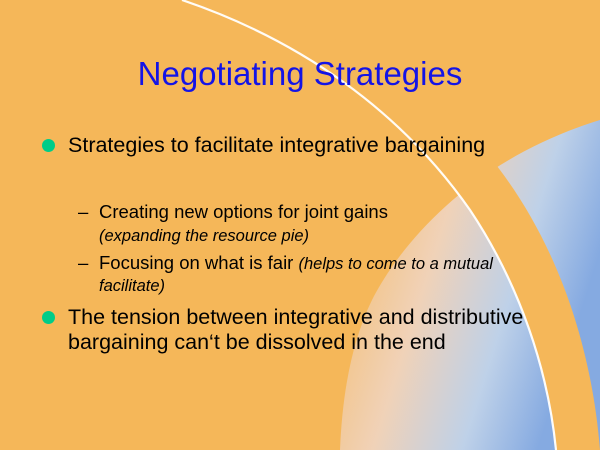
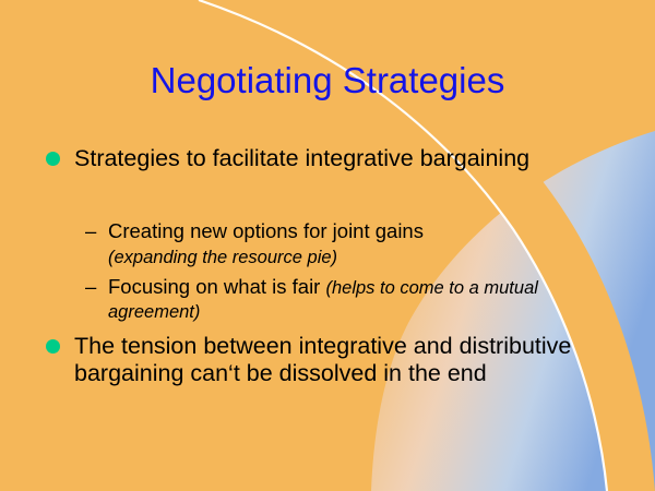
  Negotiating Strategies
  Strategies to facilitate integrative bargaining
  –
  Creating new options for joint gains
  (expanding the resource pie)
  –
- Focusing on what is fair (helps to come to a mutual facilitate)
+ Focusing on what is fair (helps to come to a mutual agreement)
  The tension between integrative and distributive bargaining can‘t be dissolved in the end
